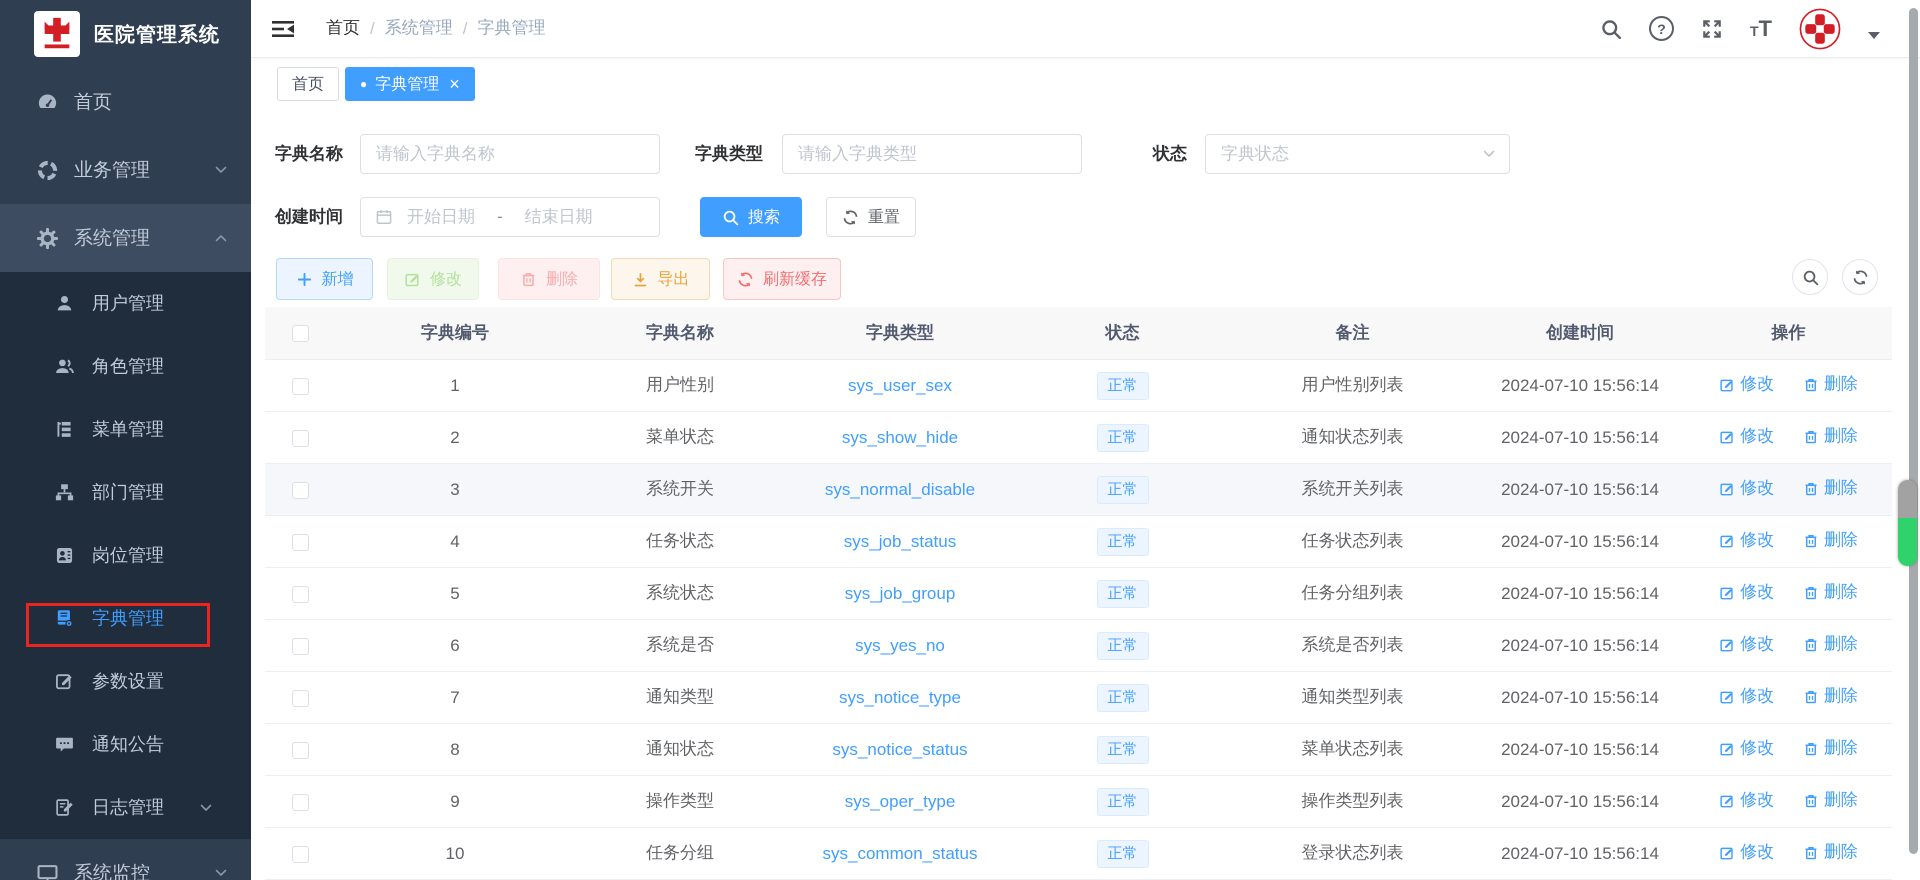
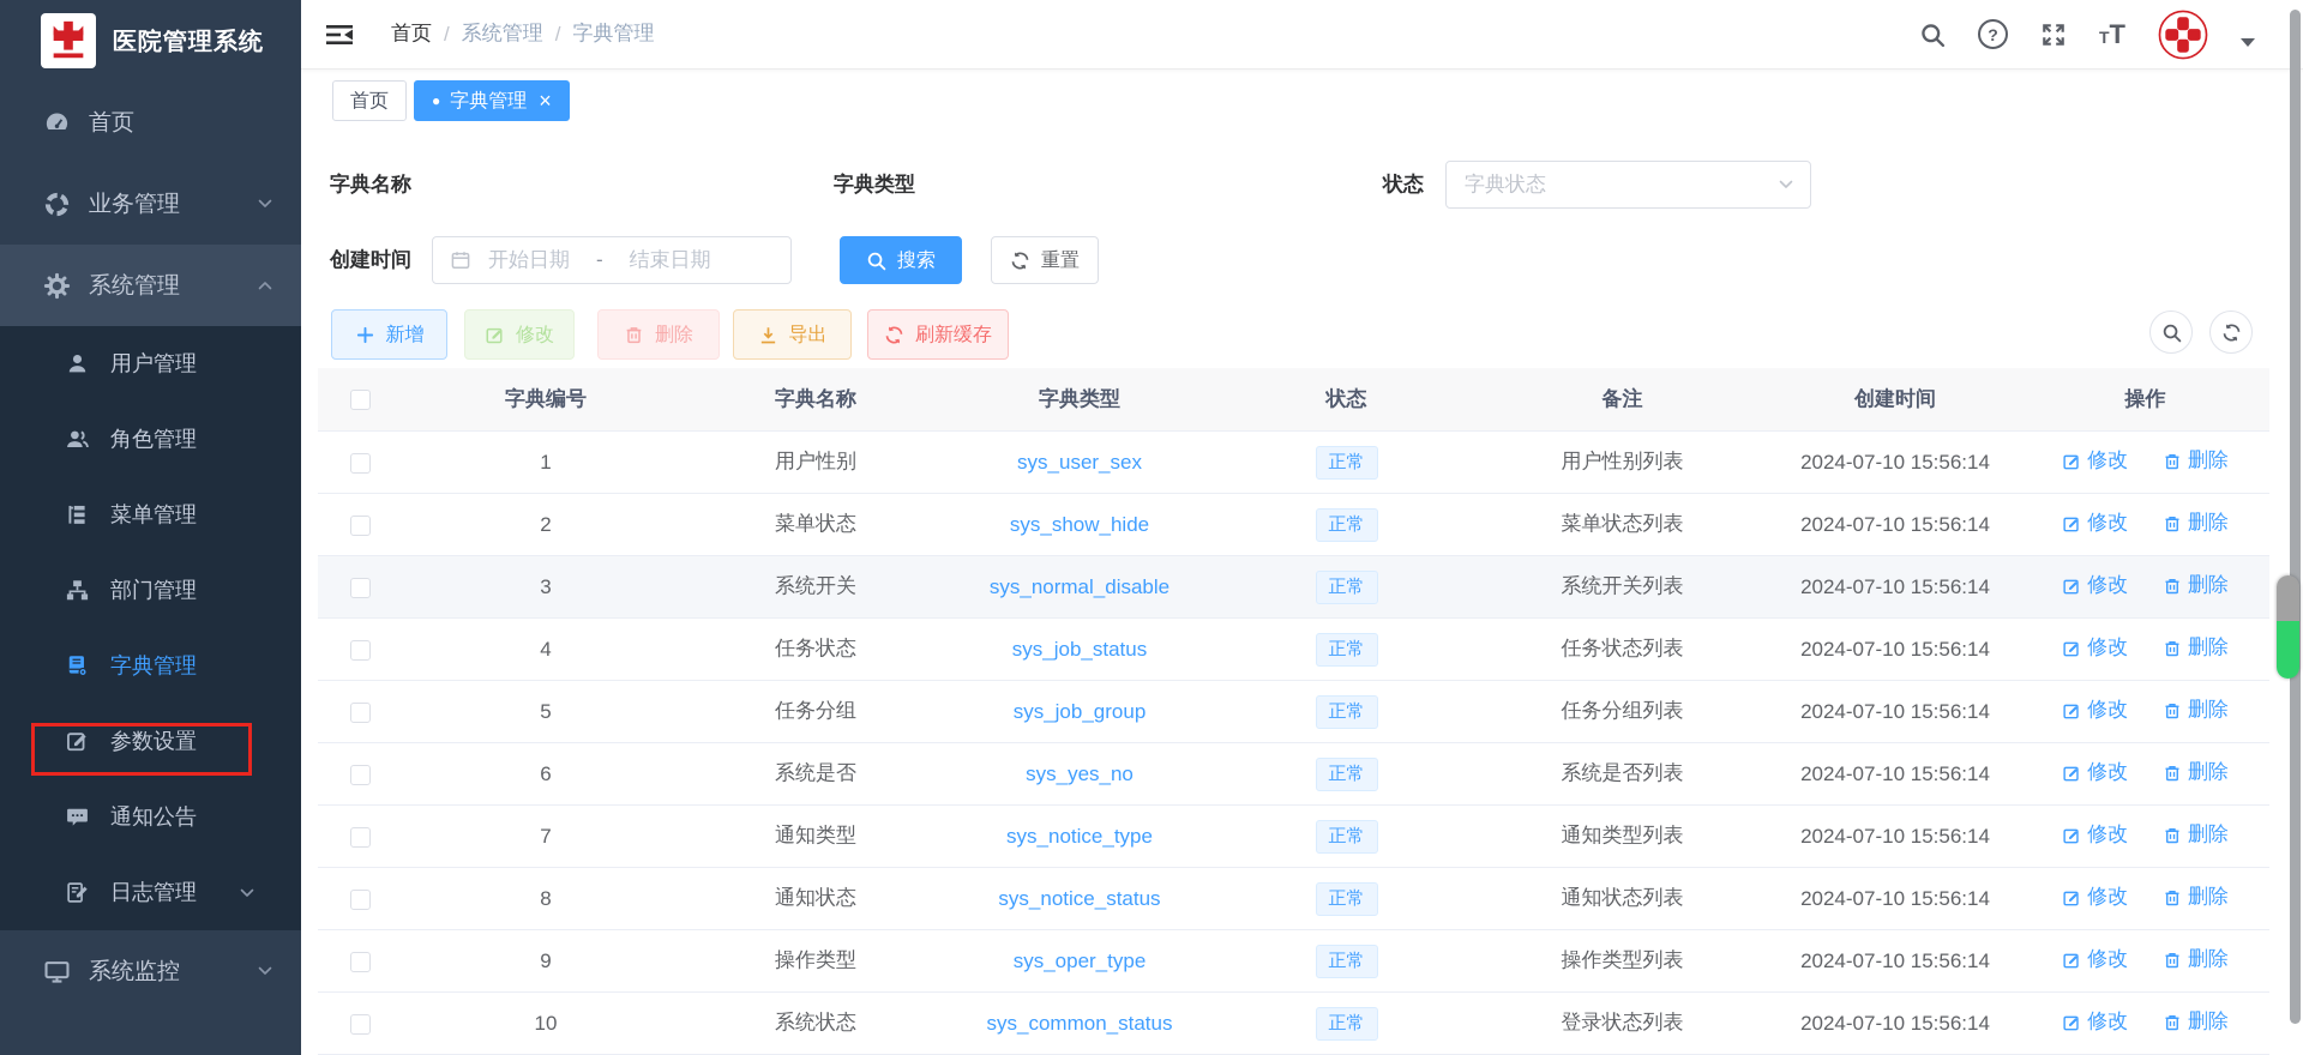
  医院管理系统
  首页
  业务管理
  系统管理
  用户管理
  角色管理
  菜单管理
  部门管理
- 岗位管理
  字典管理
  参数设置
  通知公告
  日志管理
  系统监控
  首页
  /
  系统管理
  /
  字典管理
  ?
  T
  T
  首页
  ●
  字典管理
  ×
  字典名称
- 请输入字典名称
  字典类型
- 请输入字典类型
  状态
  字典状态
  创建时间
  开始日期
  -
  结束日期
  搜索
  重置
  新增
  修改
  删除
  导出
  刷新缓存
  	字典编号	字典名称	字典类型	状态	备注	创建时间	操作
  	1	用户性别	sys_user_sex	正常	用户性别列表	2024-07-10 15:56:14	修改 删除
- 	2	菜单状态	sys_show_hide	正常	通知状态列表	2024-07-10 15:56:14	修改 删除
+ 	2	菜单状态	sys_show_hide	正常	菜单状态列表	2024-07-10 15:56:14	修改 删除
  	3	系统开关	sys_normal_disable	正常	系统开关列表	2024-07-10 15:56:14	修改 删除
  	4	任务状态	sys_job_status	正常	任务状态列表	2024-07-10 15:56:14	修改 删除
- 	5	系统状态	sys_job_group	正常	任务分组列表	2024-07-10 15:56:14	修改 删除
+ 	5	任务分组	sys_job_group	正常	任务分组列表	2024-07-10 15:56:14	修改 删除
  	6	系统是否	sys_yes_no	正常	系统是否列表	2024-07-10 15:56:14	修改 删除
  	7	通知类型	sys_notice_type	正常	通知类型列表	2024-07-10 15:56:14	修改 删除
- 	8	通知状态	sys_notice_status	正常	菜单状态列表	2024-07-10 15:56:14	修改 删除
+ 	8	通知状态	sys_notice_status	正常	通知状态列表	2024-07-10 15:56:14	修改 删除
  	9	操作类型	sys_oper_type	正常	操作类型列表	2024-07-10 15:56:14	修改 删除
- 	10	任务分组	sys_common_status	正常	登录状态列表	2024-07-10 15:56:14	修改 删除
+ 	10	系统状态	sys_common_status	正常	登录状态列表	2024-07-10 15:56:14	修改 删除
